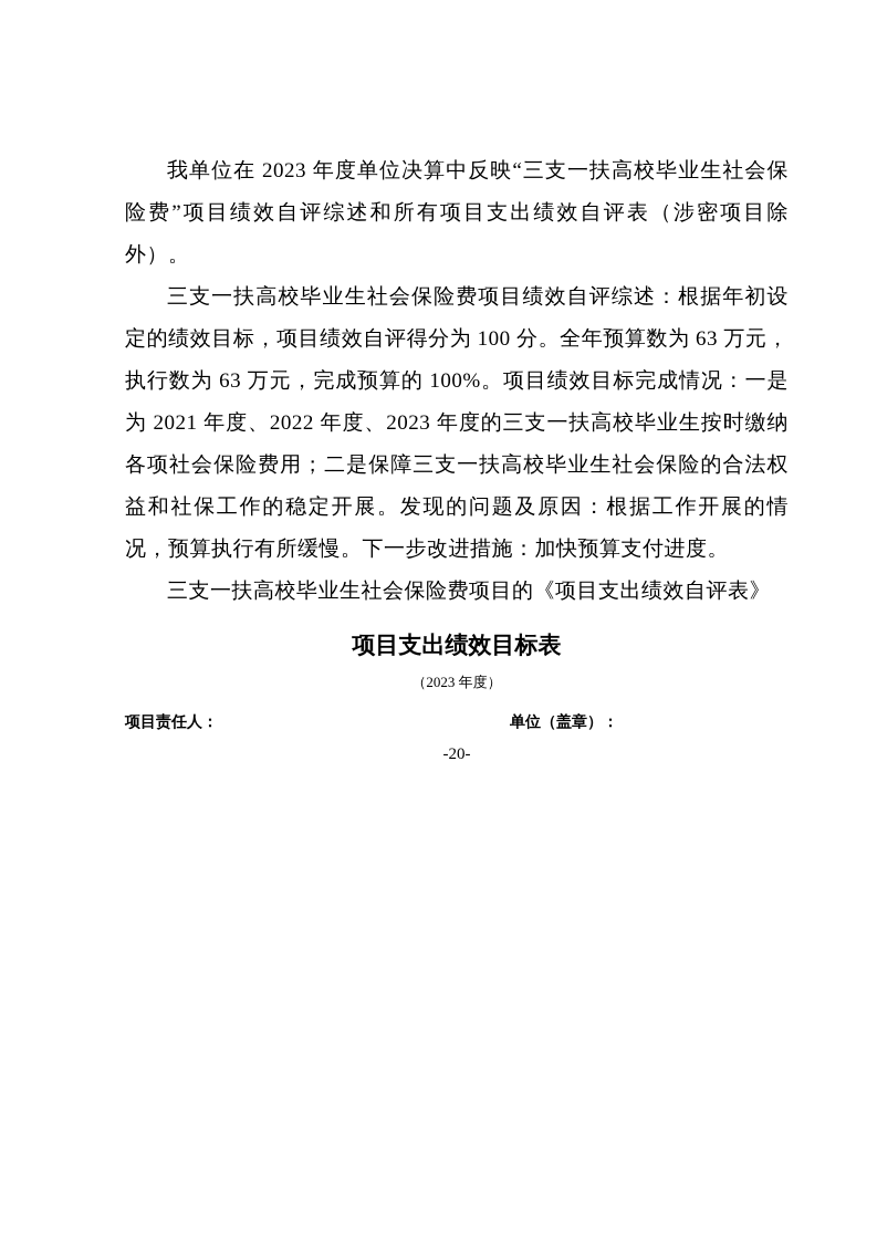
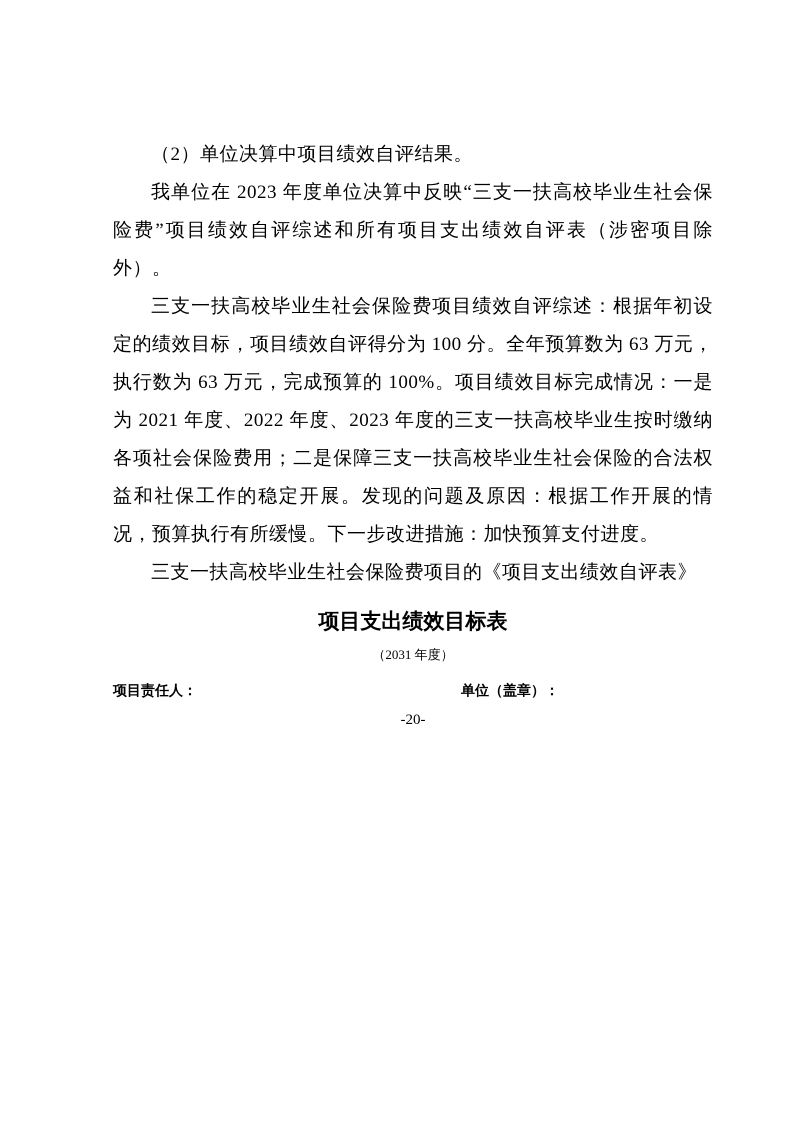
+ （2）单位决算中项目绩效自评结果。
  我单位在 2023 年度单位决算中反映“三支一扶高校毕业生社会保险费”项目绩效自评综述和所有项目支出绩效自评表（涉密项目除外）。
  三支一扶高校毕业生社会保险费项目绩效自评综述：根据年初设定的绩效目标，项目绩效自评得分为 100 分。全年预算数为 63 万元，执行数为 63 万元，完成预算的 100%。项目绩效目标完成情况：一是为 2021 年度、2022 年度、2023 年度的三支一扶高校毕业生按时缴纳各项社会保险费用；二是保障三支一扶高校毕业生社会保险的合法权益和社保工作的稳定开展。发现的问题及原因：根据工作开展的情况，预算执行有所缓慢。下一步改进措施：加快预算支付进度。
  三支一扶高校毕业生社会保险费项目的《项目支出绩效自评表》
  项目支出绩效目标表
- （2023 年度）
+ （2031 年度）
  项目责任人：
  单位（盖章）：
  -20-
